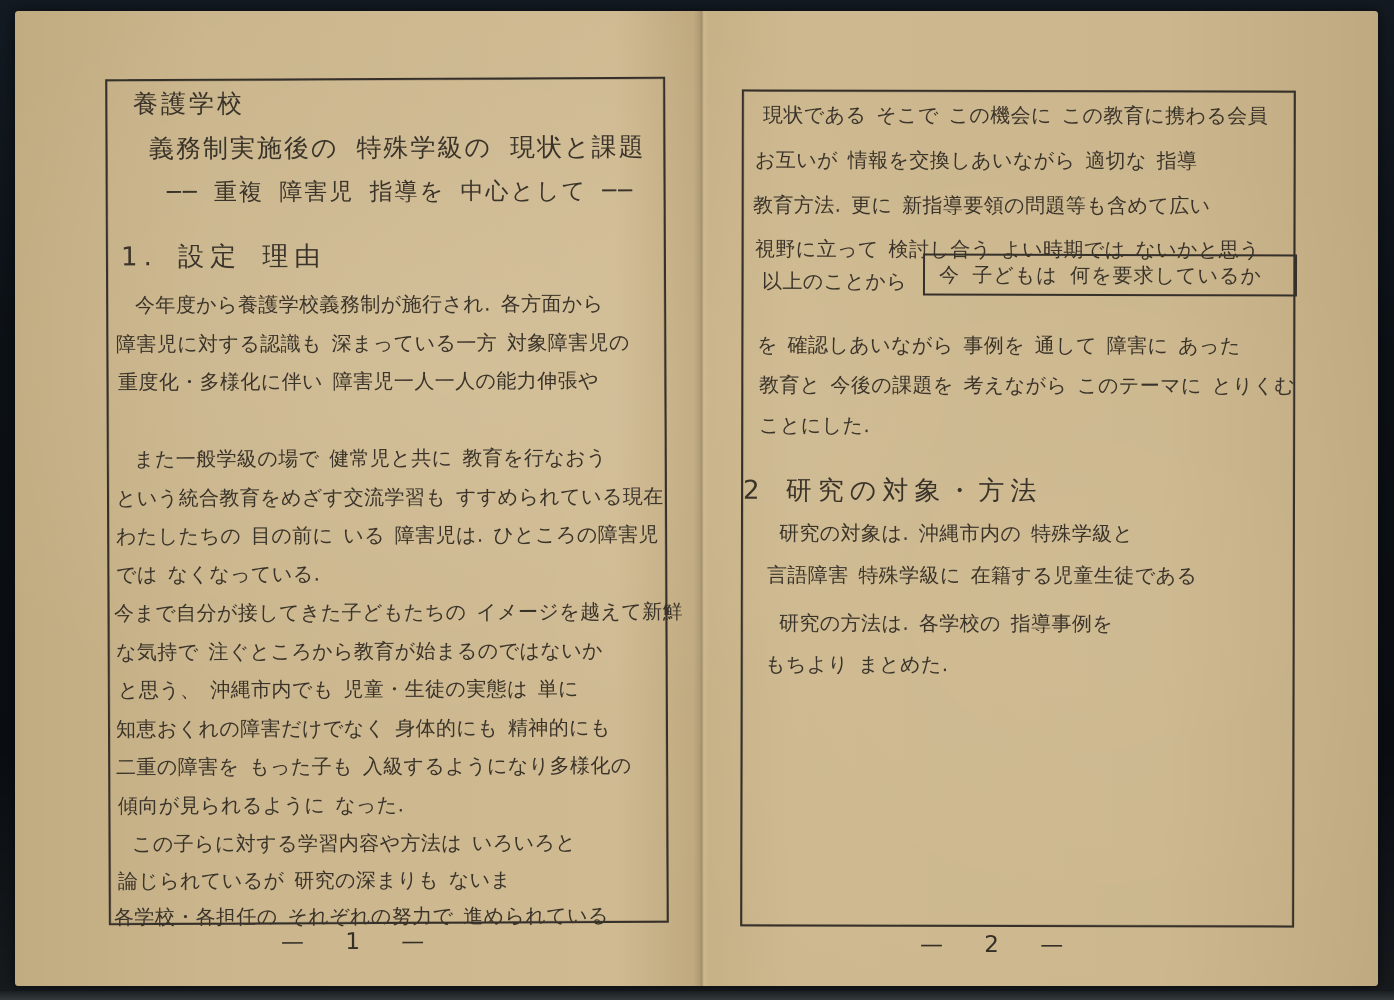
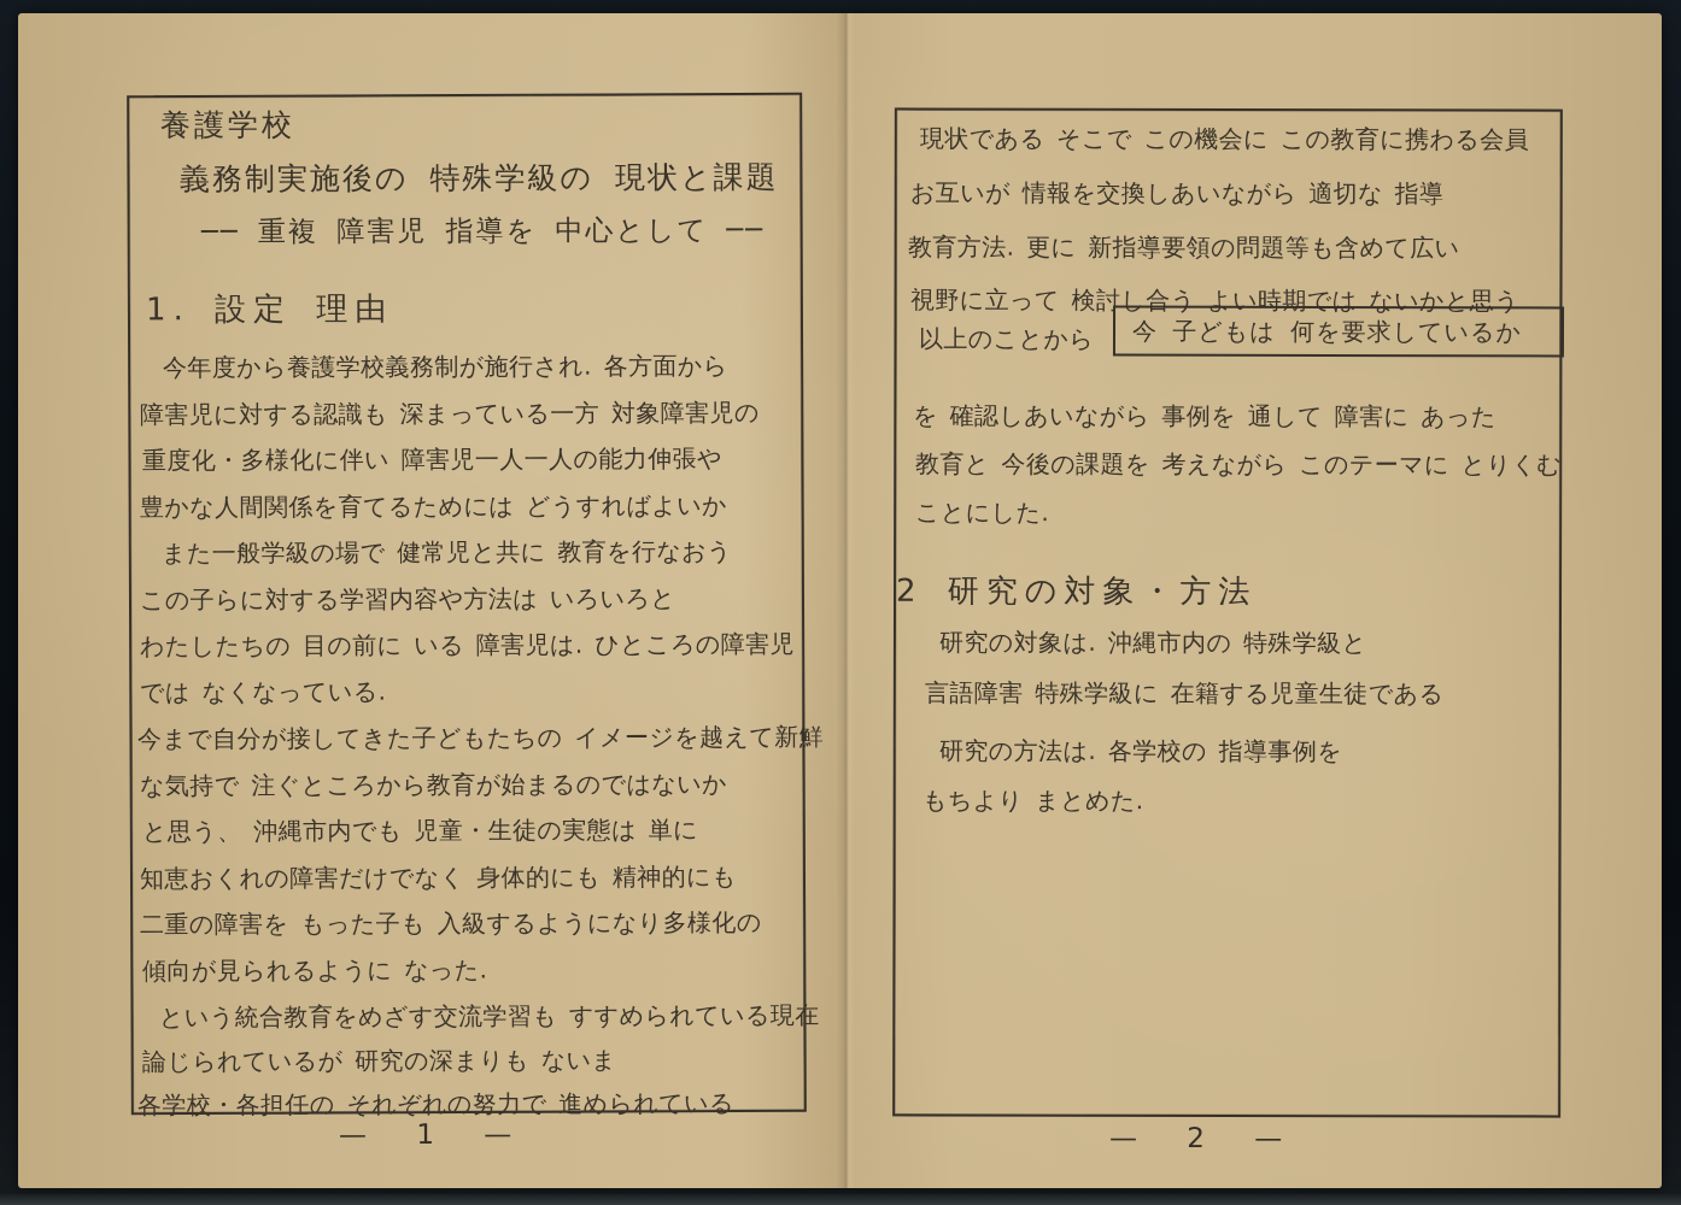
  養護学校
  義務制実施後の 特殊学級の 現状と課題
  ── 重複 障害児 指導を 中心として ──
  1. 設定 理由
  今年度から養護学校義務制が施行され. 各方面から
  障害児に対する認識も 深まっている一方 対象障害児の
  重度化・多様化に伴い 障害児一人一人の能力伸張や
+ 豊かな人間関係を育てるためには どうすればよいか
  また一般学級の場で 健常児と共に 教育を行なおう
- という統合教育をめざす交流学習も すすめられている現在
+ この子らに対する学習内容や方法は いろいろと
  わたしたちの 目の前に いる 障害児は. ひところの障害児
  では なくなっている.
  今まで自分が接してきた子どもたちの イメージを越えて新鮮
  な気持で 注ぐところから教育が始まるのではないか
  と思う、 沖縄市内でも 児童・生徒の実態は 単に
  知恵おくれの障害だけでなく 身体的にも 精神的にも
  二重の障害を もった子も 入級するようになり多様化の
  傾向が見られるように なった.
- この子らに対する学習内容や方法は いろいろと
+ という統合教育をめざす交流学習も すすめられている現在
  論じられているが 研究の深まりも ないまゝ
  各学校・各担任の それぞれの努力で 進められている
  — 1 —
  現状である そこで この機会に この教育に携わる会員
  お互いが 情報を交換しあいながら 適切な 指導
  教育方法. 更に 新指導要領の問題等も含めて広い
  視野に立って 検討し合う よい時期では ないかと思う
  以上のことから
  今 子どもは 何を要求しているか
  を 確認しあいながら 事例を 通して 障害に あった
  教育と 今後の課題を 考えながら このテーマに とりくむ
  ことにした.
  2 研究の対象・方法
  研究の対象は. 沖縄市内の 特殊学級と
  言語障害 特殊学級に 在籍する児童生徒である
  研究の方法は. 各学校の 指導事例を
  もちより まとめた.
  — 2 —
